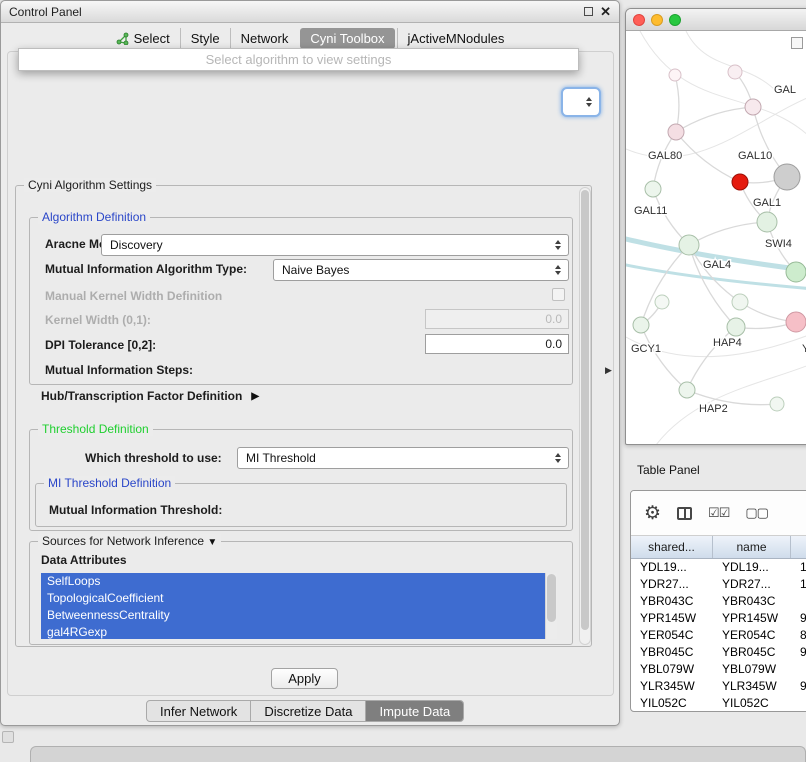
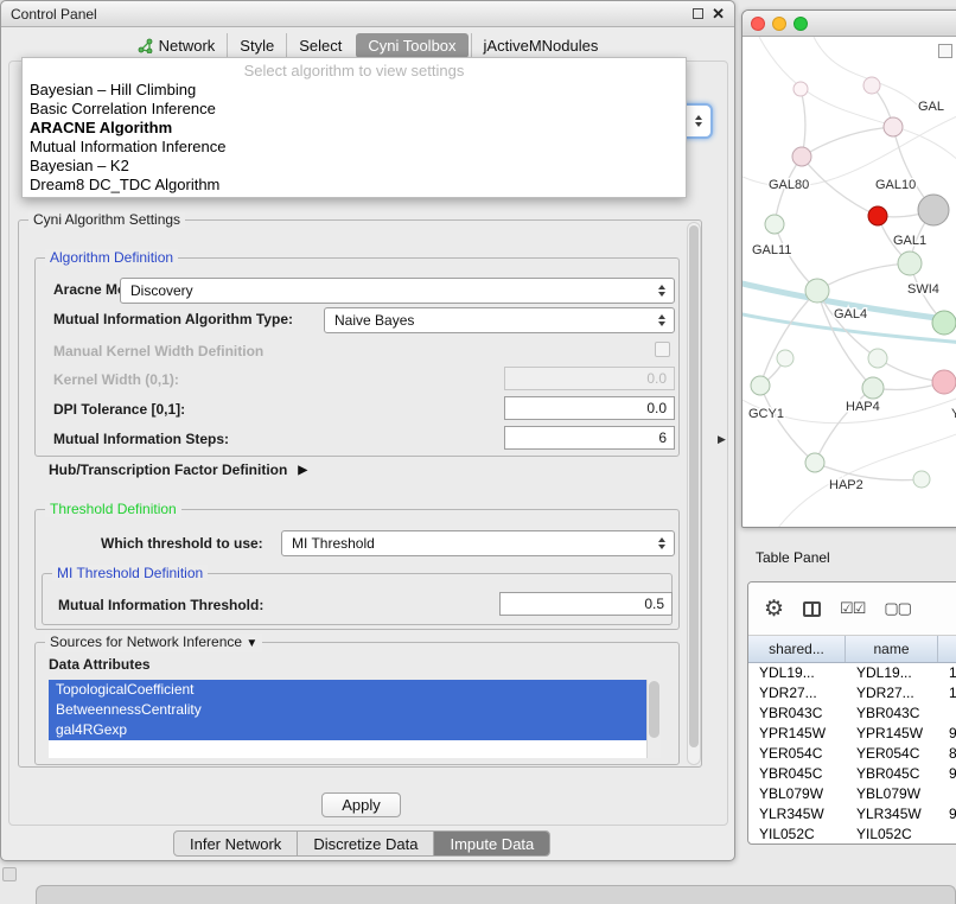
  Control Panel
  ✕
- Select
+ Network
  Style
- Network
+ Select
  Cyni Toolbox
  jActiveMNodules
  Select algorithm to view settings
+ Bayesian – Hill Climbing
+ Basic Correlation Inference
+ ARACNE Algorithm
+ Mutual Information Inference
+ Bayesian – K2
+ Dream8 DC_TDC Algorithm
  Cyni Algorithm Settings
  Algorithm Definition
  Discovery
  Mutual Information Algorithm Type:
  Naive Bayes
  Manual Kernel Width Definition
  Kernel Width (0,1):
  0.0
- DPI Tolerance [0,2]:
+ DPI Tolerance [0,1]:
  0.0
  Mutual Information Steps:
+ 6
  Hub/Transcription Factor Definition
  ▶
  Threshold Definition
  Which threshold to use:
  MI Threshold
  MI Threshold Definition
  Mutual Information Threshold:
+ 0.5
  Sources for Network Inference ▼
  Data Attributes
- SelfLoops
  TopologicalCoefficient
  BetweennessCentrality
  gal4RGexp
  Apply
  Infer Network
  Discretize Data
  Impute Data
  ▶
  GAL
  GAL80
  GAL10
  GAL11
  GAL1
  SWI4
  GAL4
  GCY1
  HAP4
  HAP2
  Table Panel
  ⚙
  ☑☑
  ▢▢
  shared...
  name
  YDL19...
  YDL19...
  YDR27...
  YDR27...
  YBR043C
  YBR043C
  YPR145W
  YPR145W
  YER054C
  YER054C
  YBR045C
  YBR045C
  YBL079W
  YBL079W
  YLR345W
  YLR345W
  YIL052C
  YIL052C
